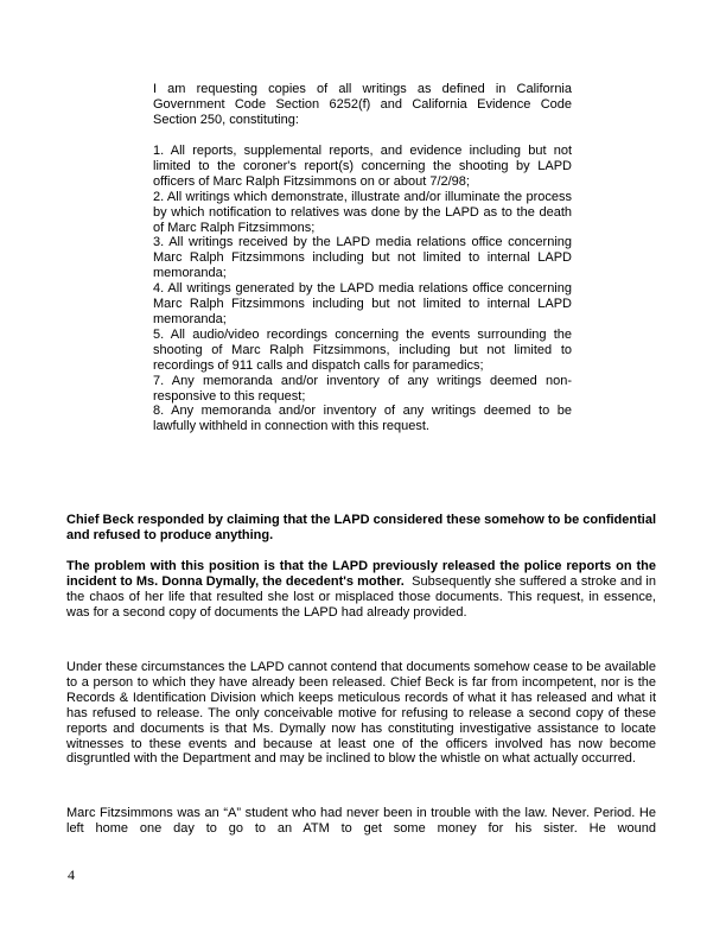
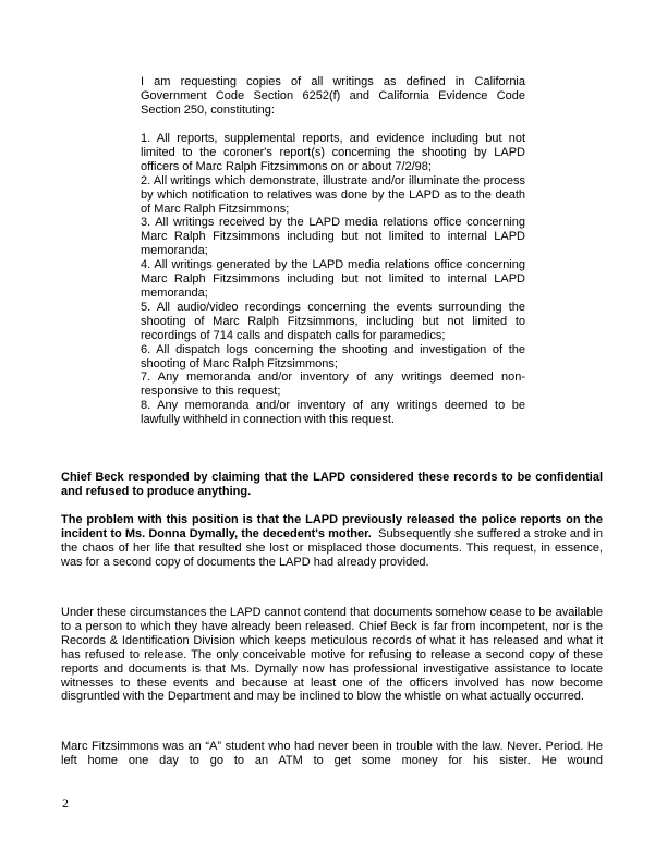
  I am requesting copies of all writings as defined in California Government Code Section 6252(f) and California Evidence Code Section 250, constituting:
  1. All reports, supplemental reports, and evidence including but not limited to the coroner's report(s) concerning the shooting by LAPD officers of Marc Ralph Fitzsimmons on or about 7/2/98;
  2. All writings which demonstrate, illustrate and/or illuminate the process by which notification to relatives was done by the LAPD as to the death of Marc Ralph Fitzsimmons;
  3. All writings received by the LAPD media relations office concerning Marc Ralph Fitzsimmons including but not limited to internal LAPD memoranda;
  4. All writings generated by the LAPD media relations office concerning Marc Ralph Fitzsimmons including but not limited to internal LAPD memoranda;
- 5. All audio/video recordings concerning the events surrounding the shooting of Marc Ralph Fitzsimmons, including but not limited to recordings of 911 calls and dispatch calls for paramedics;
+ 5. All audio/video recordings concerning the events surrounding the shooting of Marc Ralph Fitzsimmons, including but not limited to recordings of 714 calls and dispatch calls for paramedics;
+ 6. All dispatch logs concerning the shooting and investigation of the shooting of Marc Ralph Fitzsimmons;
  7. Any memoranda and/or inventory of any writings deemed non-responsive to this request;
  8. Any memoranda and/or inventory of any writings deemed to be lawfully withheld in connection with this request.
- Chief Beck responded by claiming that the LAPD considered these somehow to be confidential and refused to produce anything.
+ Chief Beck responded by claiming that the LAPD considered these records to be confidential and refused to produce anything.
  The problem with this position is that the LAPD previously released the police reports on the incident to Ms. Donna Dymally, the decedent's mother. Subsequently she suffered a stroke and in the chaos of her life that resulted she lost or misplaced those documents. This request, in essence, was for a second copy of documents the LAPD had already provided.
- Under these circumstances the LAPD cannot contend that documents somehow cease to be available to a person to which they have already been released. Chief Beck is far from incompetent, nor is the Records & Identification Division which keeps meticulous records of what it has released and what it has refused to release. The only conceivable motive for refusing to release a second copy of these reports and documents is that Ms. Dymally now has constituting investigative assistance to locate witnesses to these events and because at least one of the officers involved has now become disgruntled with the Department and may be inclined to blow the whistle on what actually occurred.
+ Under these circumstances the LAPD cannot contend that documents somehow cease to be available to a person to which they have already been released. Chief Beck is far from incompetent, nor is the Records & Identification Division which keeps meticulous records of what it has released and what it has refused to release. The only conceivable motive for refusing to release a second copy of these reports and documents is that Ms. Dymally now has professional investigative assistance to locate witnesses to these events and because at least one of the officers involved has now become disgruntled with the Department and may be inclined to blow the whistle on what actually occurred.
  Marc Fitzsimmons was an “A” student who had never been in trouble with the law. Never. Period. He left home one day to go to an ATM to get some money for his sister. He wound
- 4
+ 2
